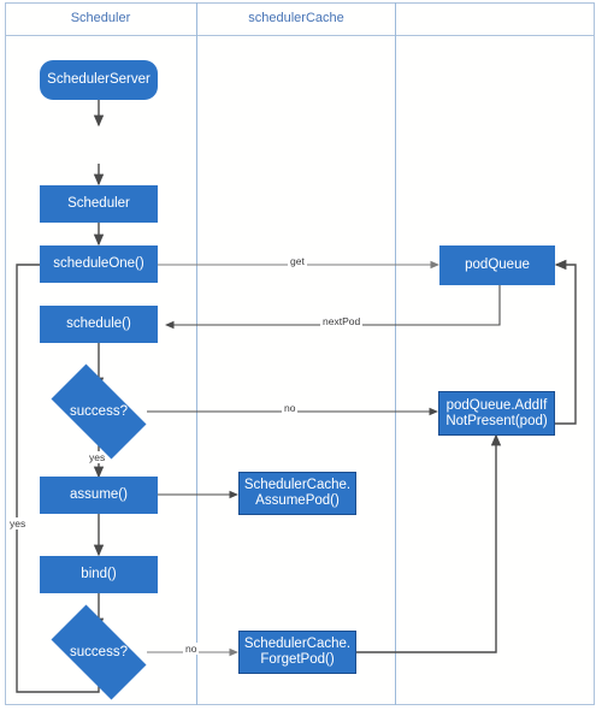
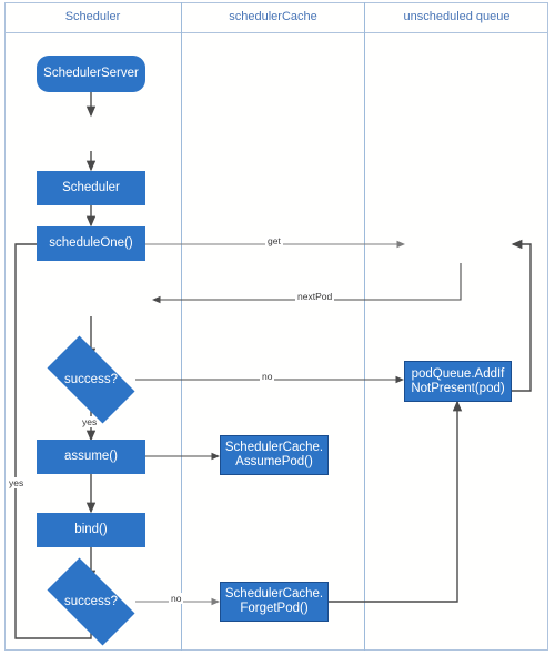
  Scheduler
  schedulerCache
+ unscheduled queue
  get
  nextPod
  no
  yes
  no
  yes
  SchedulerServer
  Scheduler
  scheduleOne()
- schedule()
  success?
  assume()
  bind()
  success?
  SchedulerCache.
  AssumePod()
  SchedulerCache.
  ForgetPod()
- podQueue
  podQueue.AddIf
  NotPresent(pod)
